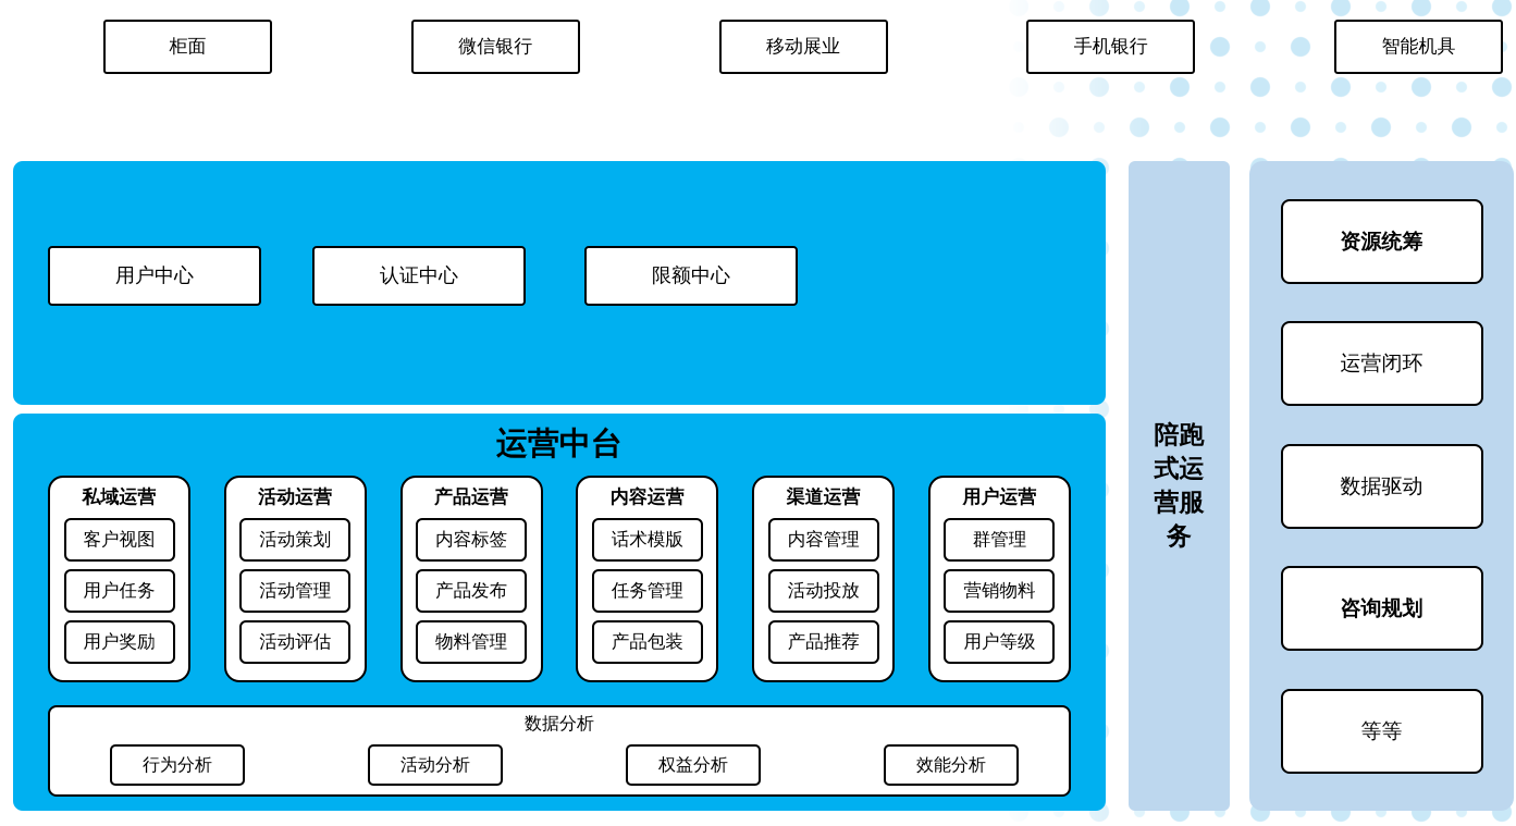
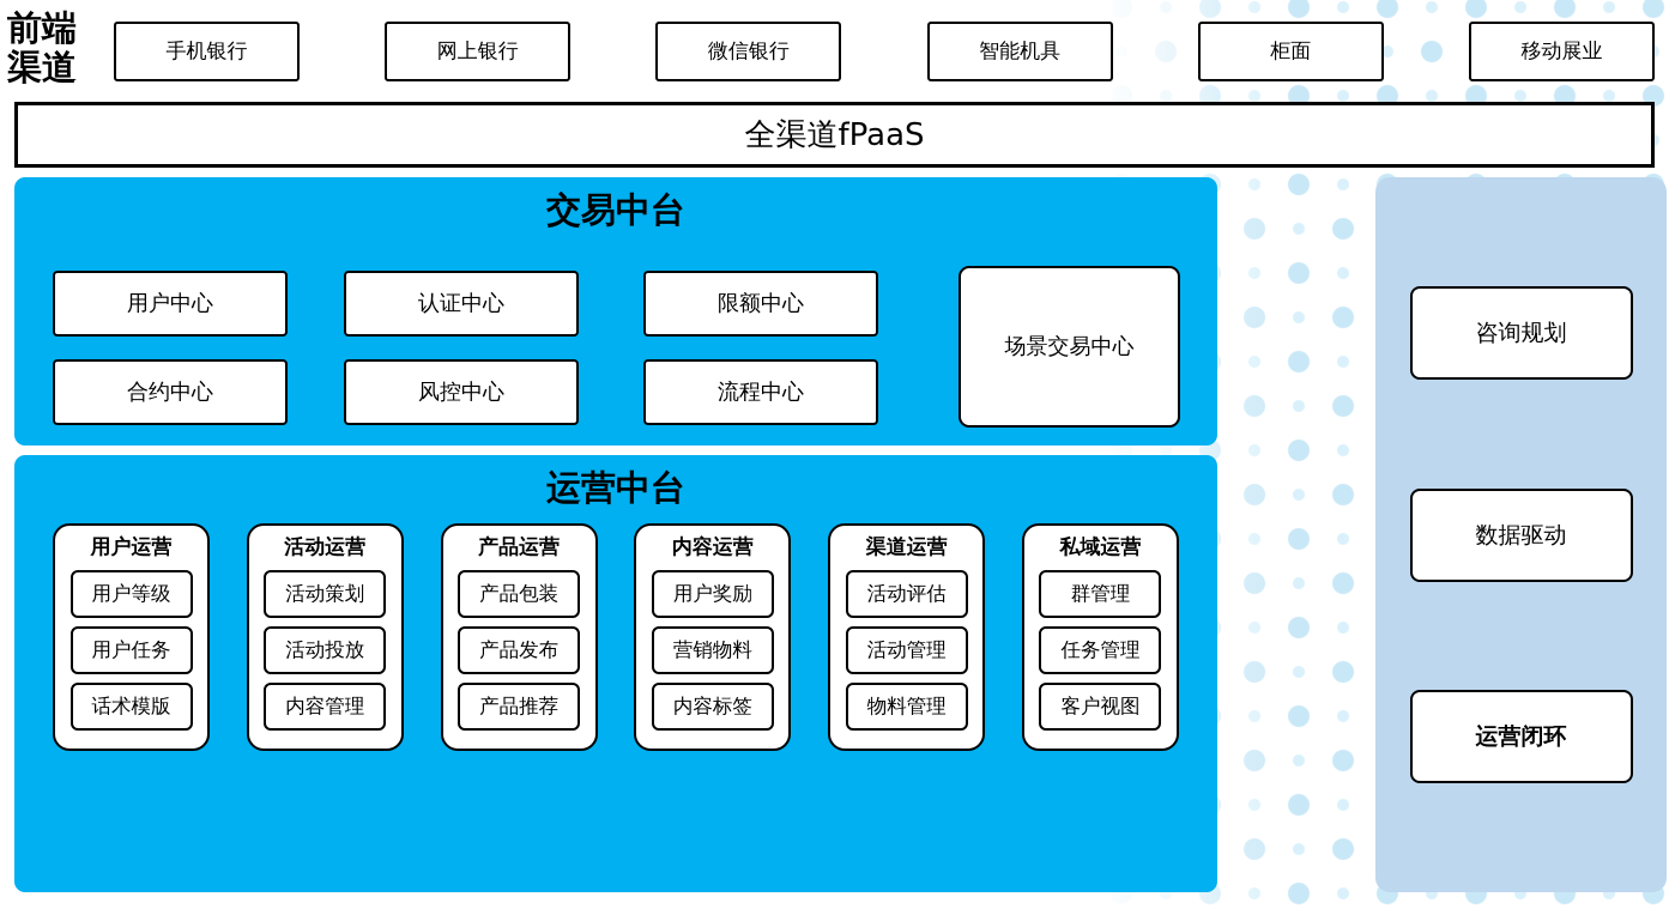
+ 前端渠道
- 柜面
+ 手机银行
+ 网上银行
  微信银行
- 移动展业
+ 智能机具
- 手机银行
+ 柜面
- 智能机具
+ 移动展业
+ 全渠道fPaaS
+ 交易中台
  用户中心
  认证中心
  限额中心
+ 合约中心
+ 风控中心
+ 流程中心
+ 场景交易中心
  运营中台
- 私域运营
+ 用户运营
- 客户视图
+ 用户等级
  用户任务
- 用户奖励
+ 话术模版
  活动运营
  活动策划
- 活动管理
+ 活动投放
- 活动评估
+ 内容管理
  产品运营
- 内容标签
+ 产品包装
  产品发布
- 物料管理
+ 产品推荐
  内容运营
- 话术模版
+ 用户奖励
- 任务管理
+ 营销物料
- 产品包装
+ 内容标签
  渠道运营
- 内容管理
+ 活动评估
- 活动投放
+ 活动管理
- 产品推荐
+ 物料管理
- 用户运营
+ 私域运营
  群管理
- 营销物料
+ 任务管理
- 用户等级
+ 客户视图
- 数据分析
- 行为分析
- 活动分析
- 权益分析
- 效能分析
- 陪跑式运营服务
- 资源统筹
- 运营闭环
+ 咨询规划
  数据驱动
- 咨询规划
+ 运营闭环
- 等等
